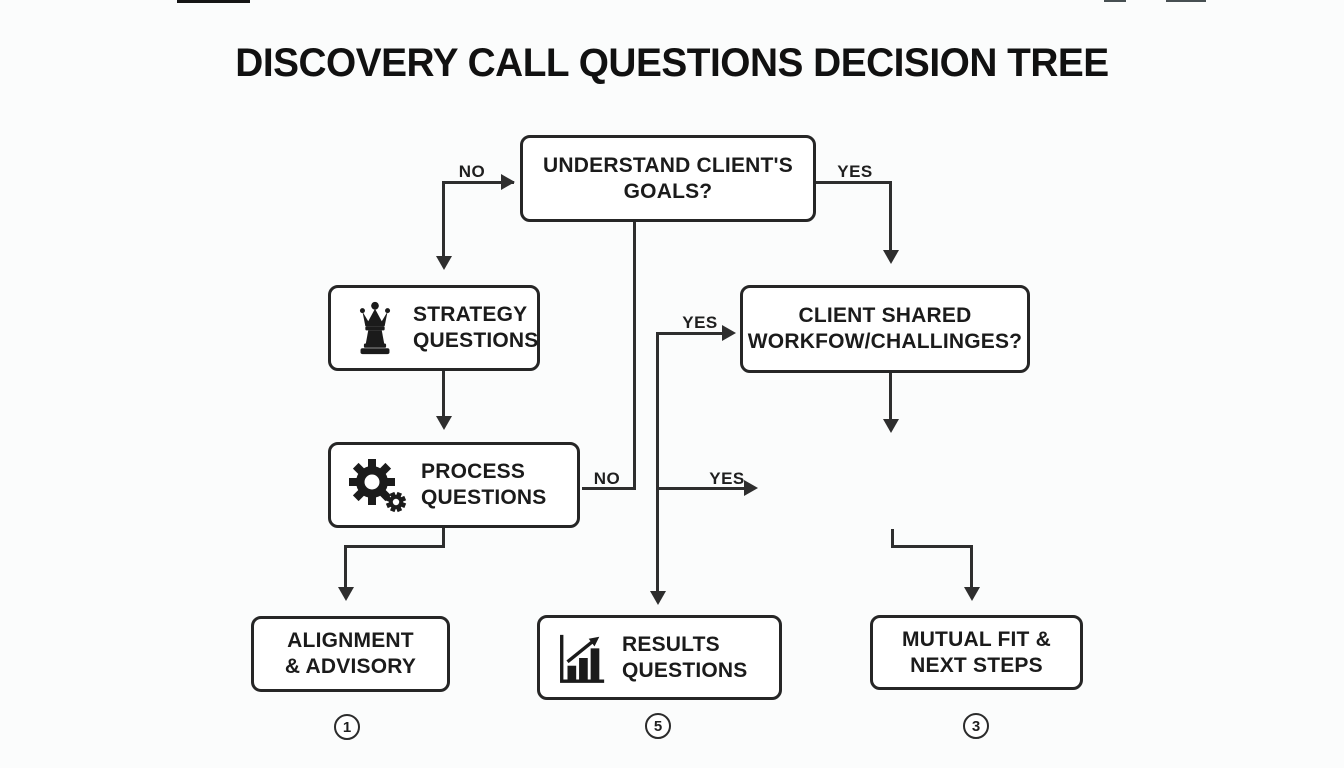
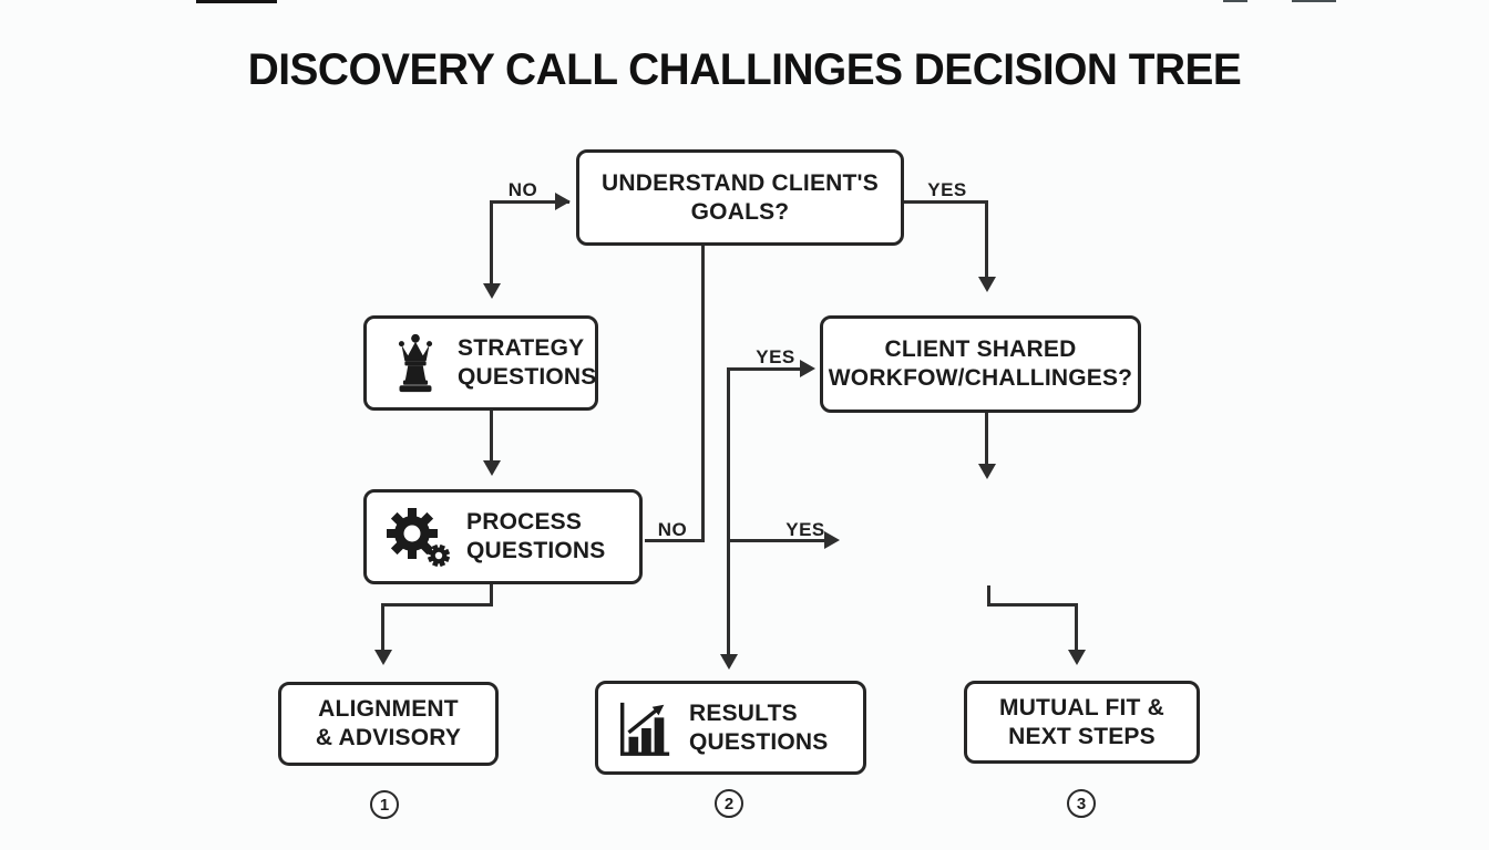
- DISCOVERY CALL QUESTIONS DECISION TREE
+ DISCOVERY CALL CHALLINGES DECISION TREE
  NO
  YES
  NO
  YES
  YES
  UNDERSTAND CLIENT'S
  GOALS?
  STRATEGY
  QUESTIONS
  CLIENT SHARED
  WORKFOW/CHALLINGES?
  PROCESS
  QUESTIONS
  ALIGNMENT
  & ADVISORY
  RESULTS
  QUESTIONS
  MUTUAL FIT &
  NEXT STEPS
  1
- 5
+ 2
  3
